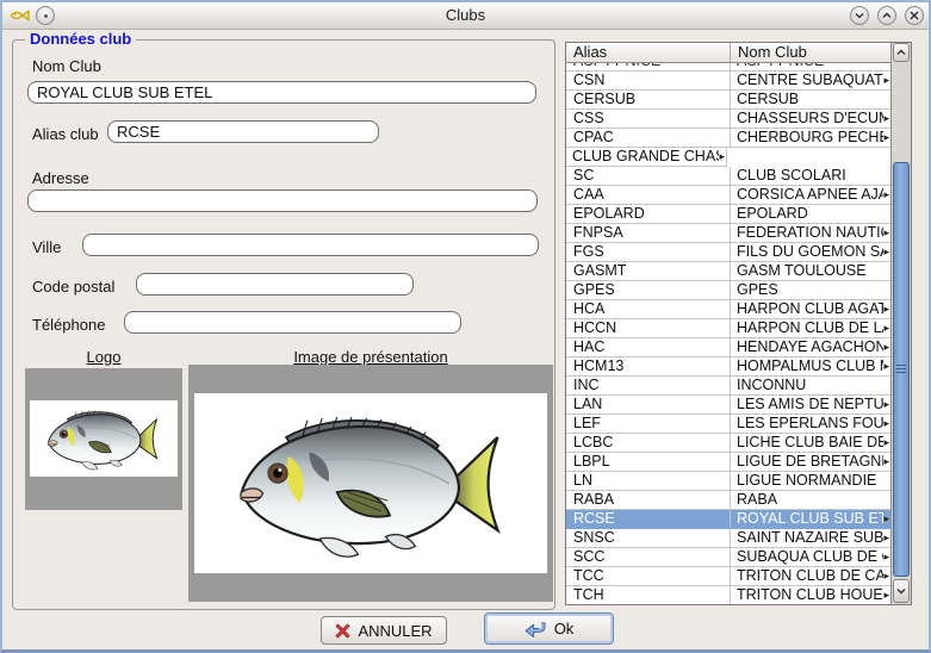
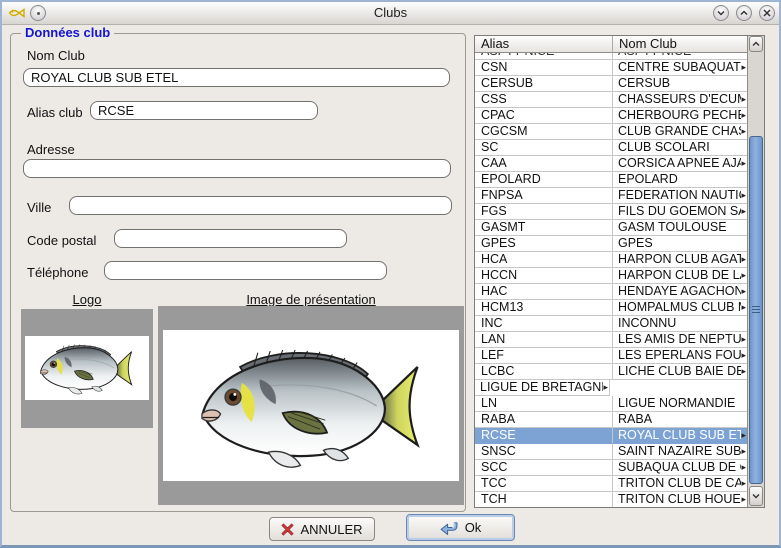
  Clubs
  Données club
  Nom Club
  ROYAL CLUB SUB ETEL
  Alias club
  RCSE
  Adresse
  Ville
  Code postal
  Téléphone
  Logo
  Image de présentation
  Alias
  Nom Club
  CSN
  CENTRE SUBAQUAT
  ▸
  CERSUB
  CERSUB
  CSS
  CHASSEURS D'ECU
  ▸
  CPAC
  CHERBOURG PECH
  ▸
+ CGCSM
  CLUB GRANDE CHA
  ▸
  SC
  CLUB SCOLARI
  CAA
  CORSICA APNEE AJA
  ▸
  EPOLARD
  EPOLARD
  FNPSA
  FEDERATION NAUTI
  ▸
  FGS
  FILS DU GOEMON S
  ▸
  GASMT
  GASM TOULOUSE
  GPES
  GPES
  HCA
  HARPON CLUB AGAT
  ▸
  HCCN
  HARPON CLUB DE L
  ▸
  HAC
  HENDAYE AGACHON
  ▸
  HCM13
  HOMPALMUS CLUB
  ▸
  INC
  INCONNU
  LAN
  LES AMIS DE NEPTU
  ▸
  LEF
  LES EPERLANS FOU
  ▸
  LCBC
  LICHE CLUB BAIE DE
  ▸
- LBPL
  LIGUE DE BRETAGN
  ▸
  LN
  LIGUE NORMANDIE
  RABA
  RABA
  RCSE
  ROYAL CLUB SUB ET
  ▸
  SNSC
  SAINT NAZAIRE SUB
  ▸
  SCC
  SUBAQUA CLUB DE
  ▸
  TCC
  TRITON CLUB DE CA
  ▸
  TCH
  TRITON CLUB HOUE
  ▸
  ANNULER
  Ok
